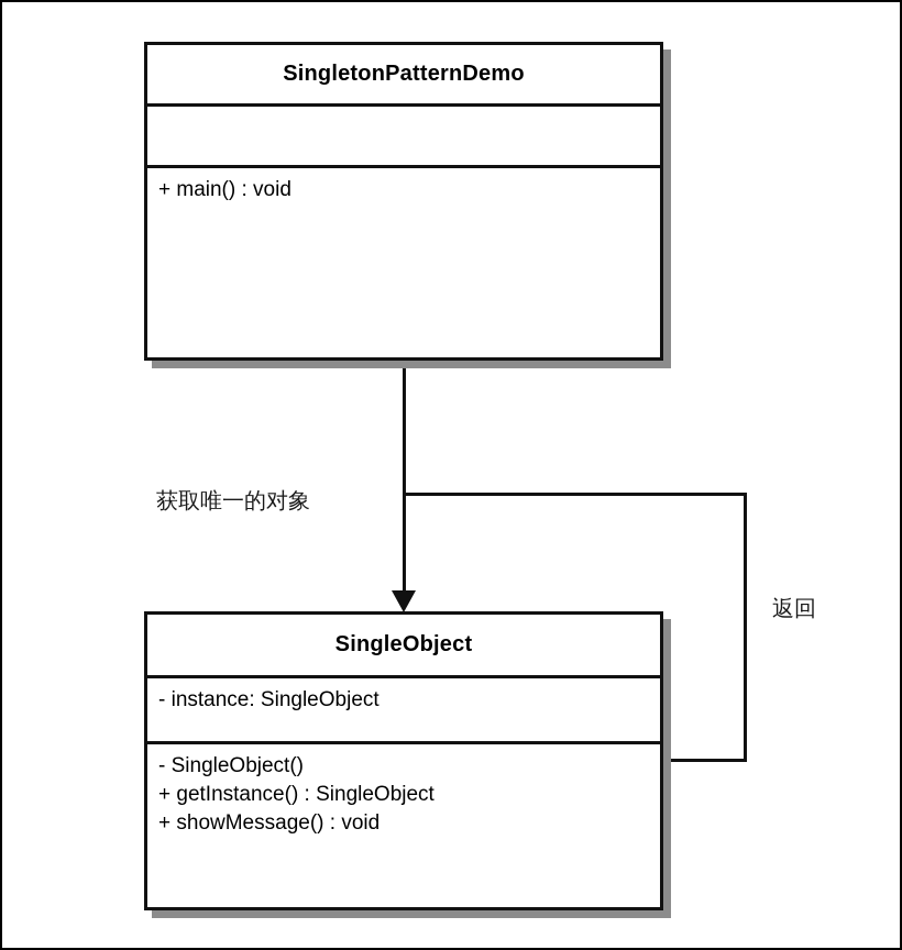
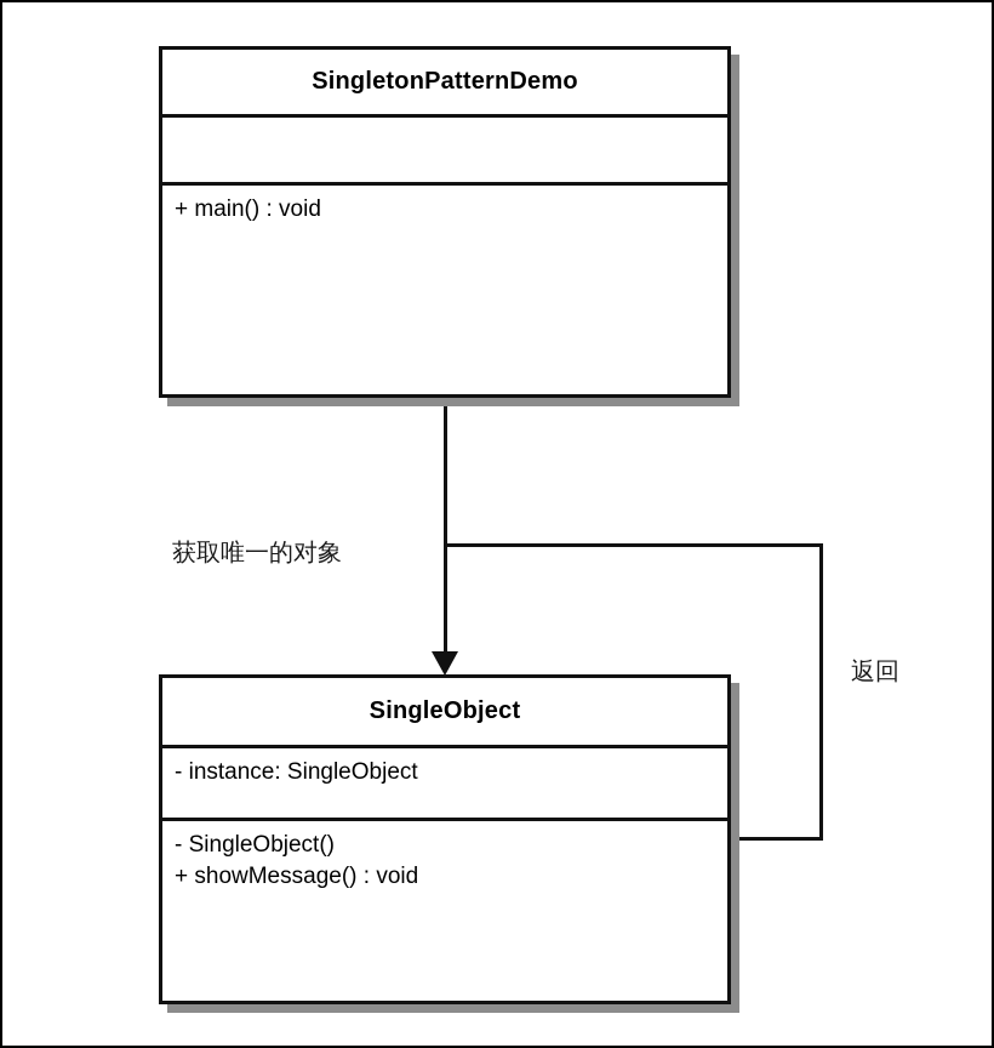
  SingletonPatternDemo
  + main() : void
  获取唯一的对象
  返回
  SingleObject
  - instance: SingleObject
  - SingleObject()
- + getInstance() : SingleObject
  + showMessage() : void
